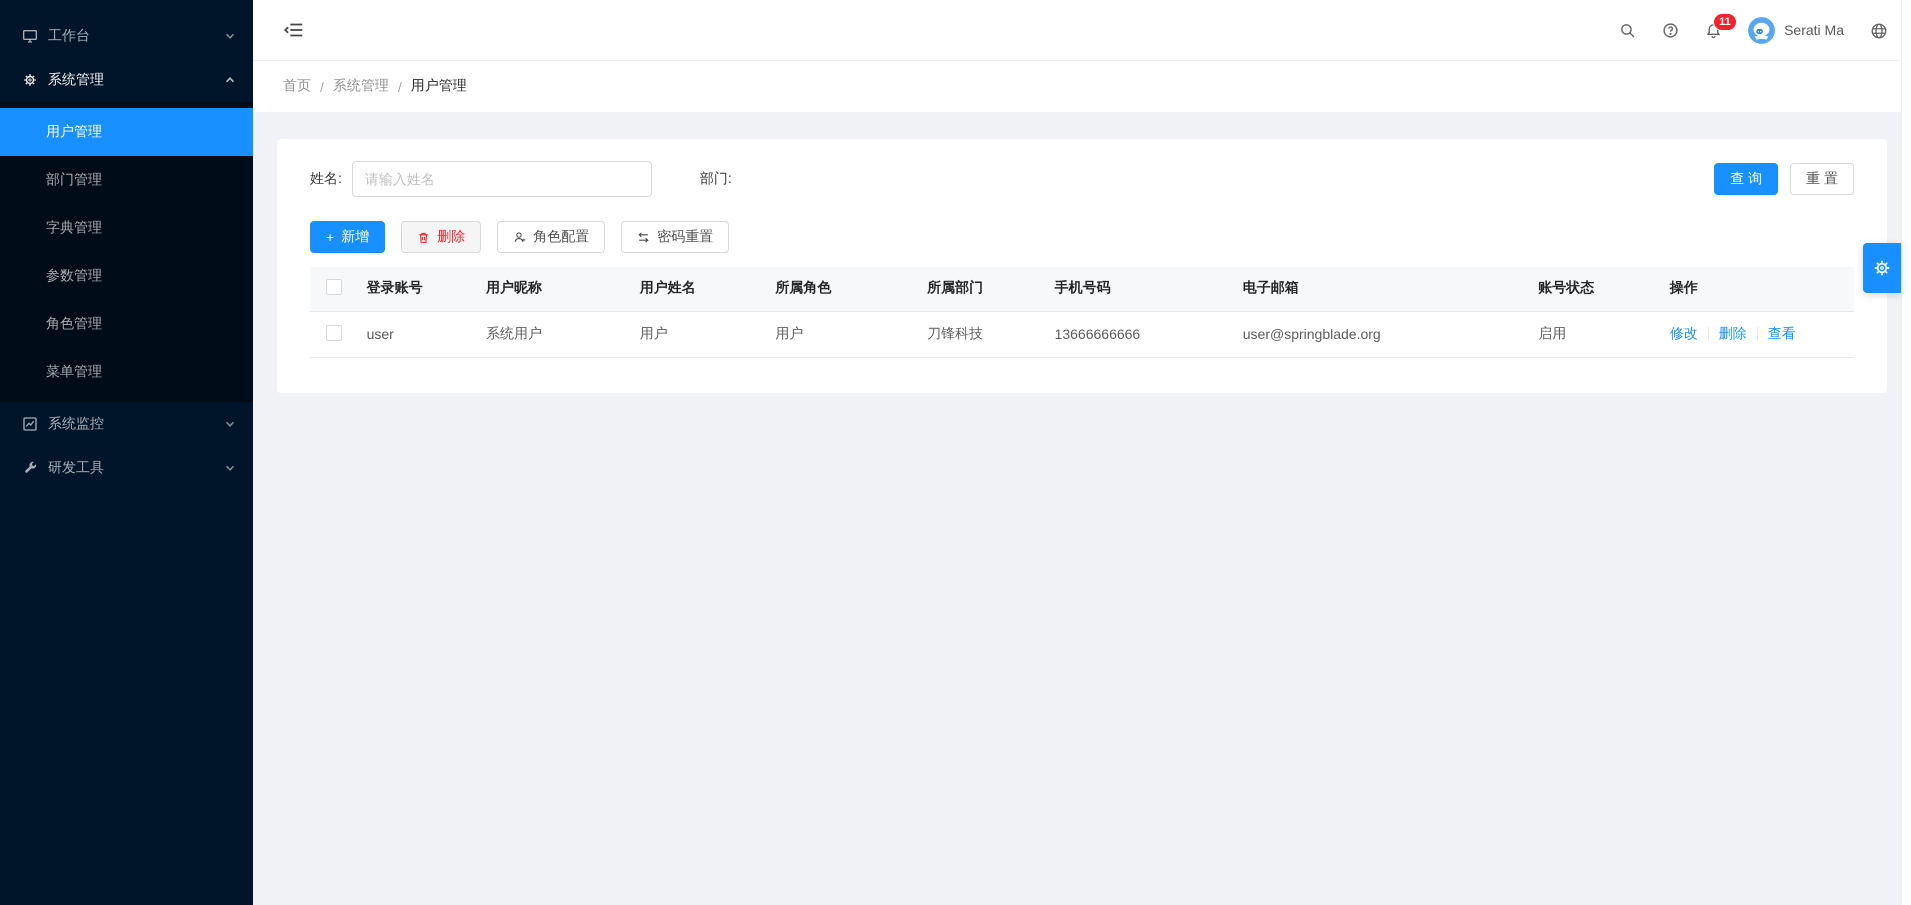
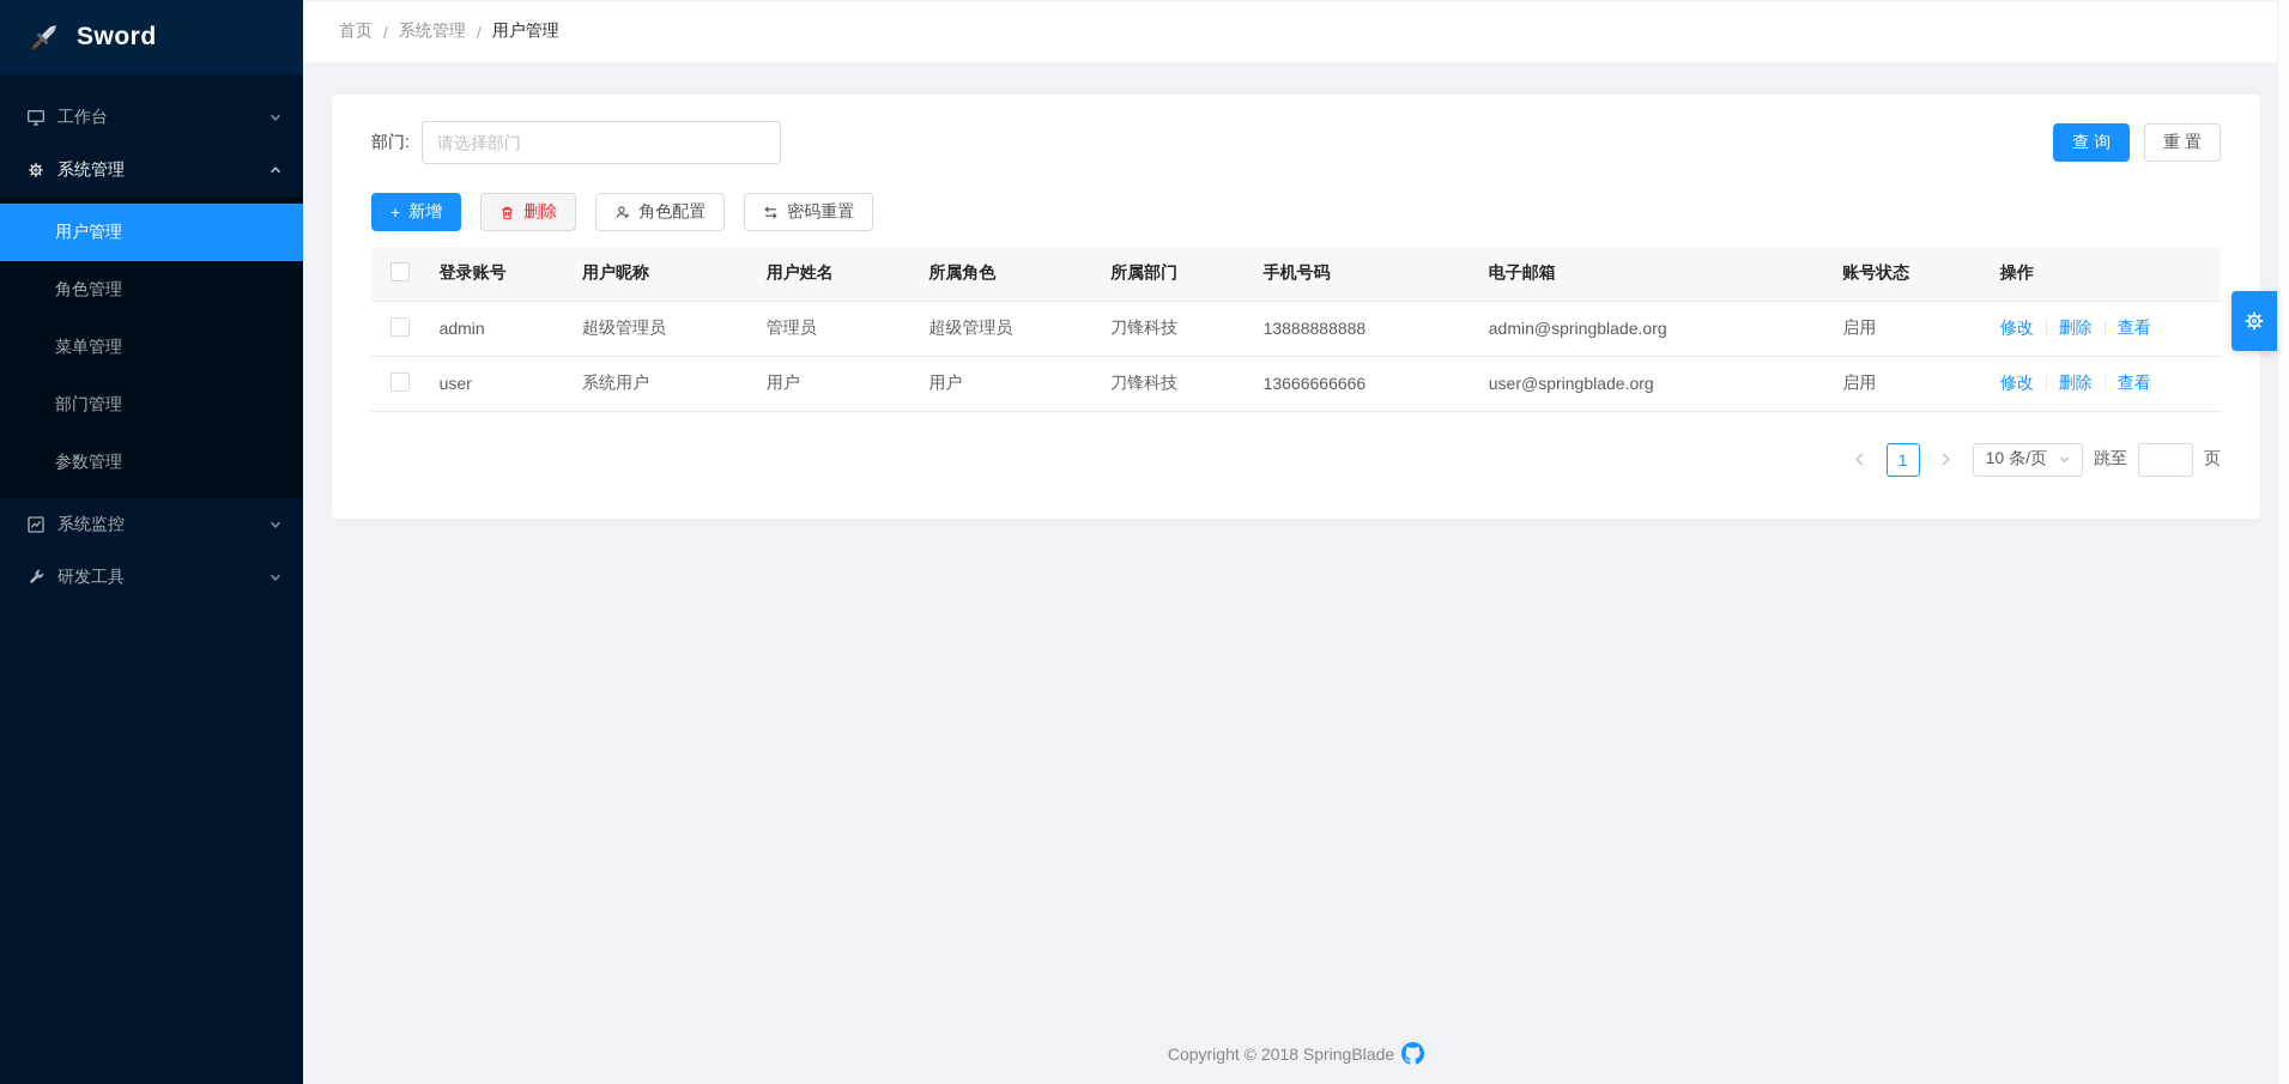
+ Sword
  工作台
  系统管理
  用户管理
- 部门管理
+ 角色管理
- 字典管理
- 参数管理
+ 菜单管理
- 角色管理
+ 部门管理
- 菜单管理
+ 参数管理
  系统监控
  研发工具
- 11
- Serati Ma
  首页
  /
  系统管理
  /
  用户管理
- 姓名:
- 请输入姓名
  部门:
+ 请选择部门
  查 询
  重 置
  +
  新增
  删除
  角色配置
  密码重置
  	登录账号	用户昵称	用户姓名	所属角色	所属部门	手机号码	电子邮箱	账号状态	操作
+ 	admin	超级管理员	管理员	超级管理员	刀锋科技	13888888888	admin@springblade.org	启用	修改 删除 查看
  	user	系统用户	用户	用户	刀锋科技	13666666666	user@springblade.org	启用	修改 删除 查看
+ 1
+ 10 条/页
+ 跳至
+ 页
+ Copyright © 2018 SpringBlade
